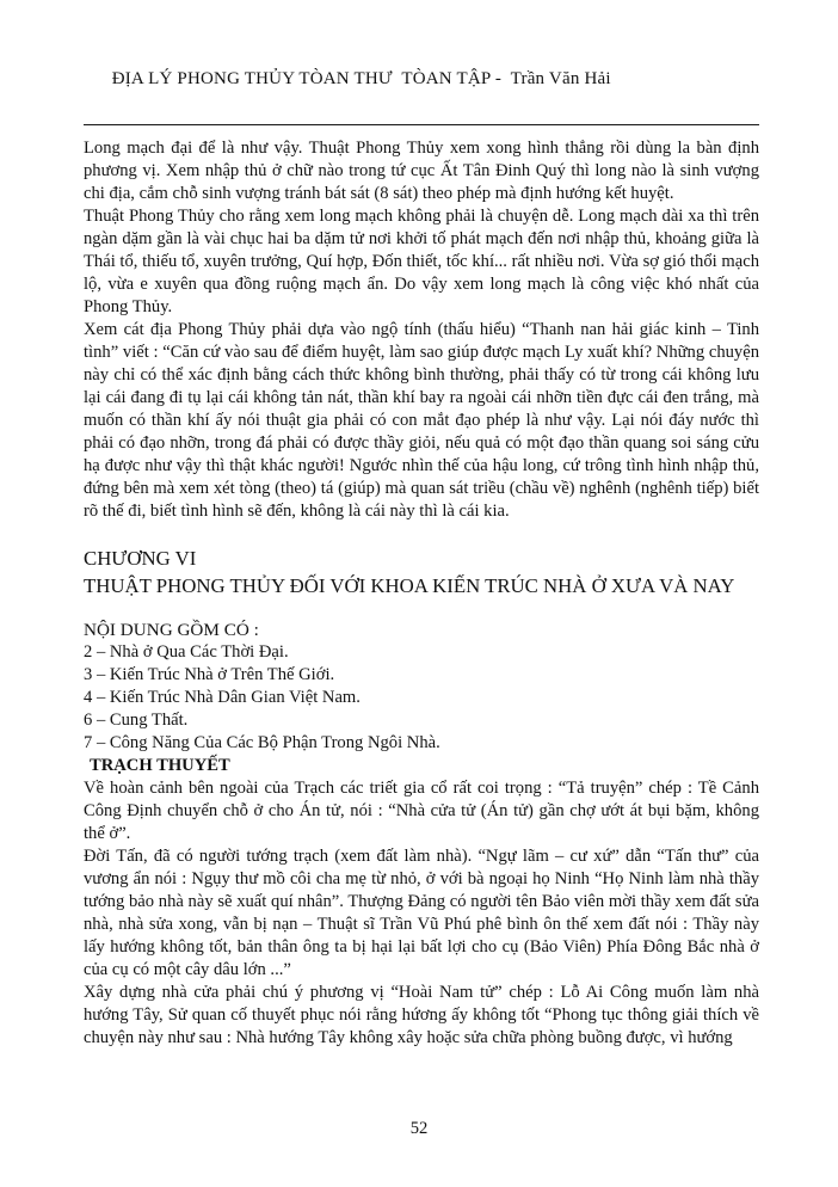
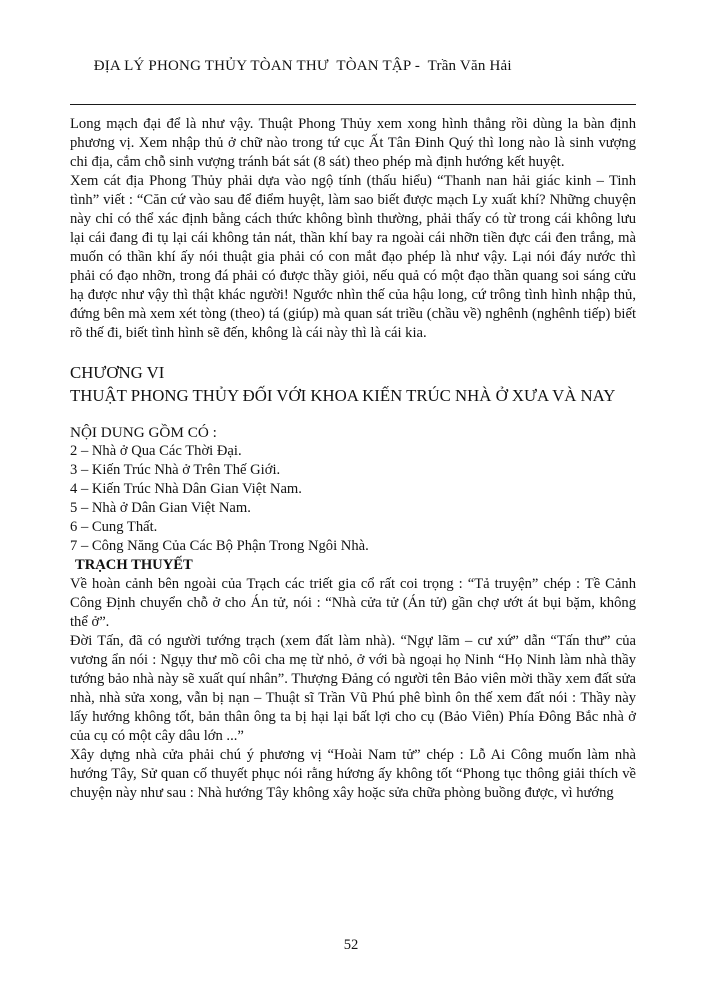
  ĐỊA LÝ PHONG THỦY TÒAN THƯ TÒAN TẬP - Trần Văn Hải
  Long mạch đại để là như vậy. Thuật Phong Thủy xem xong hình thẳng rồi dùng la bàn định phương vị. Xem nhập thủ ở chữ nào trong tứ cục Ất Tân Đinh Quý thì long nào là sinh vượng chi địa, cắm chỗ sinh vượng tránh bát sát (8 sát) theo phép mà định hướng kết huyệt.
- Thuật Phong Thủy cho rằng xem long mạch không phải là chuyện dễ. Long mạch dài xa thì trên ngàn dặm gần là vài chục hai ba dặm tử nơi khởi tố phát mạch đến nơi nhập thủ, khoảng giữa là Thái tổ, thiếu tổ, xuyên trưởng, Quí hợp, Đốn thiết, tốc khí... rất nhiều nơi. Vừa sợ gió thổi mạch lộ, vừa e xuyên qua đồng ruộng mạch ẩn. Do vậy xem long mạch là công việc khó nhất của Phong Thủy.
- Xem cát địa Phong Thủy phải dựa vào ngộ tính (thấu hiểu) “Thanh nan hải giác kinh – Tinh tình” viết : “Căn cứ vào sau để điểm huyệt, làm sao giúp được mạch Ly xuất khí? Những chuyện này chỉ có thể xác định bằng cách thức không bình thường, phải thấy có từ trong cái không lưu lại cái đang đi tụ lại cái không tản nát, thần khí bay ra ngoài cái nhỡn tiền đực cái đen trắng, mà muốn có thần khí ấy nói thuật gia phải có con mắt đạo phép là như vậy. Lại nói đáy nước thì phải có đạo nhỡn, trong đá phải có được thầy giỏi, nếu quả có một đạo thần quang soi sáng cửu hạ được như vậy thì thật khác người! Ngước nhìn thế của hậu long, cứ trông tình hình nhập thủ, đứng bên mà xem xét tòng (theo) tá (giúp) mà quan sát triều (chầu về) nghênh (nghênh tiếp) biết rõ thế đi, biết tình hình sẽ đến, không là cái này thì là cái kia.
+ Xem cát địa Phong Thủy phải dựa vào ngộ tính (thấu hiểu) “Thanh nan hải giác kinh – Tinh tình” viết : “Căn cứ vào sau để điểm huyệt, làm sao biết được mạch Ly xuất khí? Những chuyện này chỉ có thể xác định bằng cách thức không bình thường, phải thấy có từ trong cái không lưu lại cái đang đi tụ lại cái không tản nát, thần khí bay ra ngoài cái nhỡn tiền đực cái đen trắng, mà muốn có thần khí ấy nói thuật gia phải có con mắt đạo phép là như vậy. Lại nói đáy nước thì phải có đạo nhỡn, trong đá phải có được thầy giỏi, nếu quả có một đạo thần quang soi sáng cửu hạ được như vậy thì thật khác người! Ngước nhìn thế của hậu long, cứ trông tình hình nhập thủ, đứng bên mà xem xét tòng (theo) tá (giúp) mà quan sát triều (chầu về) nghênh (nghênh tiếp) biết rõ thế đi, biết tình hình sẽ đến, không là cái này thì là cái kia.
  CHƯƠNG VI
  THUẬT PHONG THỦY ĐỐI VỚI KHOA KIẾN TRÚC NHÀ Ở XƯA VÀ NAY
  NỘI DUNG GỒM CÓ :
  2 – Nhà ở Qua Các Thời Đại.
  3 – Kiến Trúc Nhà ở Trên Thế Giới.
  4 – Kiến Trúc Nhà Dân Gian Việt Nam.
+ 5 – Nhà ở Dân Gian Việt Nam.
  6 – Cung Thất.
  7 – Công Năng Của Các Bộ Phận Trong Ngôi Nhà.
  TRẠCH THUYẾT
  Về hoàn cảnh bên ngoài của Trạch các triết gia cổ rất coi trọng : “Tả truyện” chép : Tề Cảnh Công Định chuyển chỗ ở cho Án tử, nói : “Nhà cửa tử (Án tử) gần chợ ướt át bụi bặm, không thể ở”.
  Đời Tấn, đã có người tướng trạch (xem đất làm nhà). “Ngự lãm – cư xứ” dẫn “Tấn thư” của vương ẩn nói : Ngụy thư mồ côi cha mẹ từ nhỏ, ở với bà ngoại họ Ninh “Họ Ninh làm nhà thầy tướng bảo nhà này sẽ xuất quí nhân”. Thượng Đảng có người tên Bảo viên mời thầy xem đất sửa nhà, nhà sửa xong, vẫn bị nạn – Thuật sĩ Trần Vũ Phú phê bình ôn thế xem đất nói : Thầy này lấy hướng không tốt, bản thân ông ta bị hại lại bất lợi cho cụ (Bảo Viên) Phía Đông Bắc nhà ở của cụ có một cây dâu lớn ...”
  Xây dựng nhà cửa phải chú ý phương vị “Hoài Nam tử” chép : Lỗ Ai Công muốn làm nhà hướng Tây, Sử quan cố thuyết phục nói rằng hứơng ấy không tốt “Phong tục thông giải thích về chuyện này như sau : Nhà hướng Tây không xây hoặc sửa chữa phòng buồng được, vì hướng
  52
